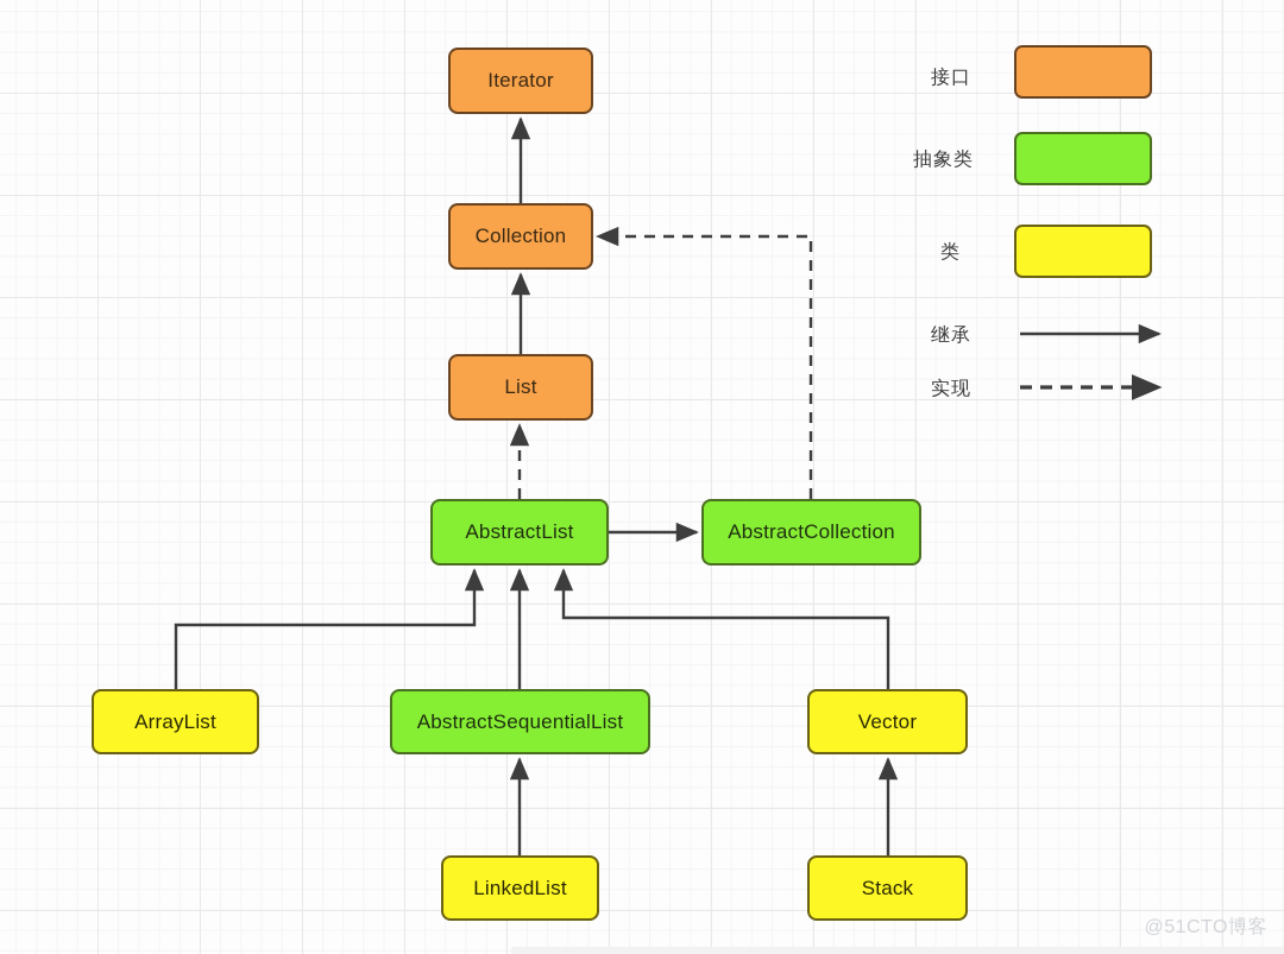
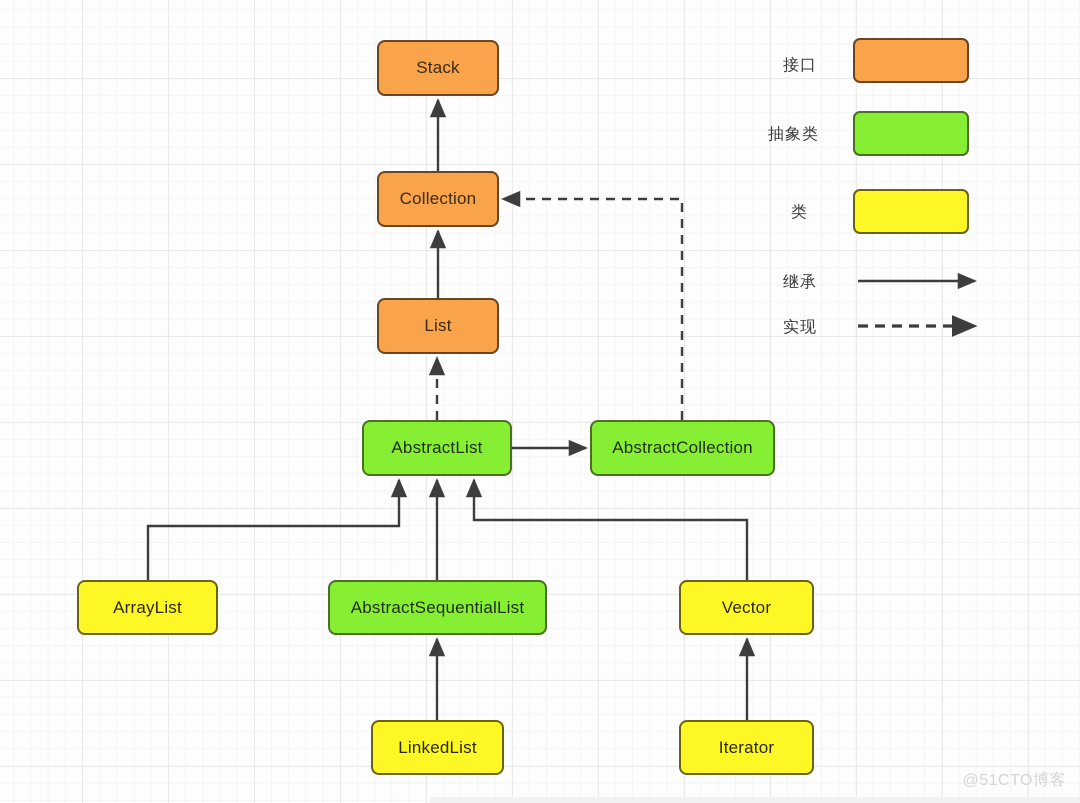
- Iterator
+ Stack
  Collection
  List
  AbstractList
  AbstractCollection
  ArrayList
  AbstractSequentialList
  Vector
  LinkedList
- Stack
+ Iterator
  接口
  抽象类
  类
  继承
  实现
  @51CTO博客
